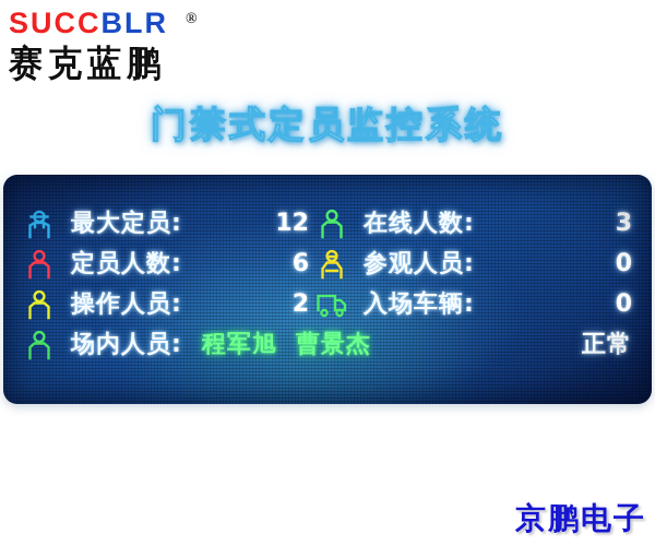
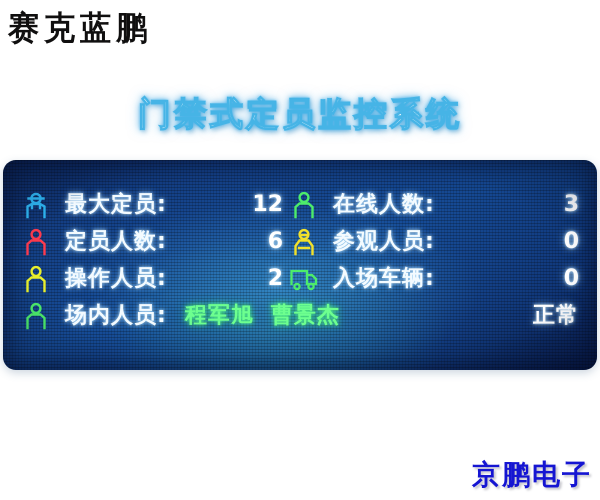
- SUCCBLR
- ®
  赛克蓝鹏
  门禁式定员监控系统
  京鹏电子
